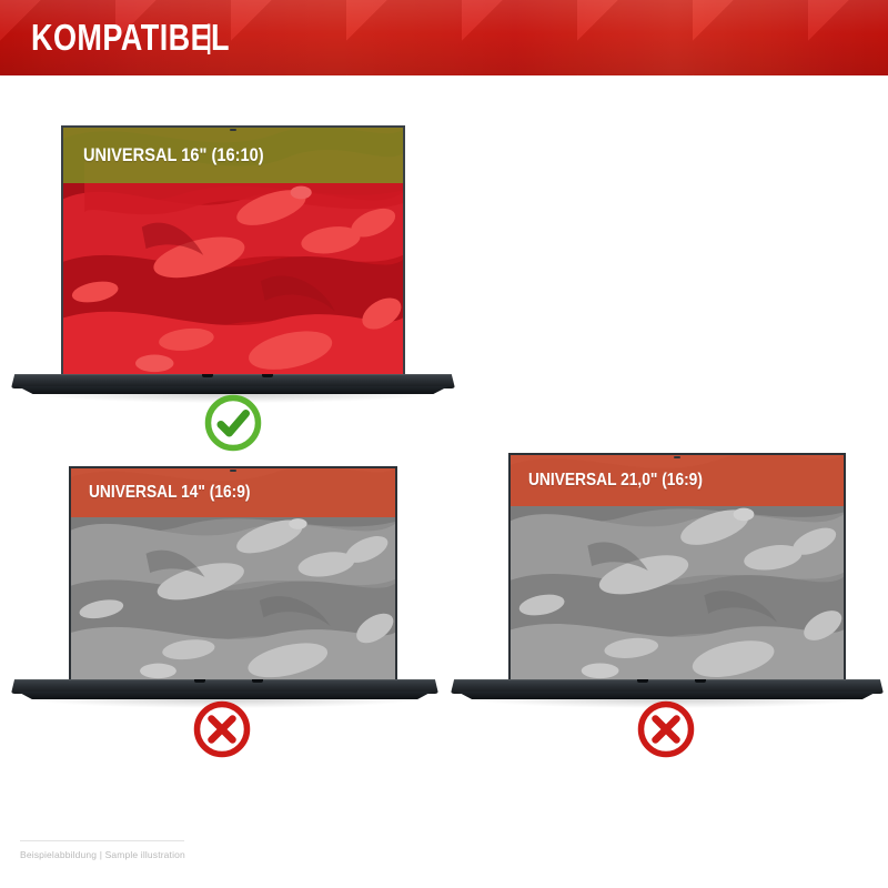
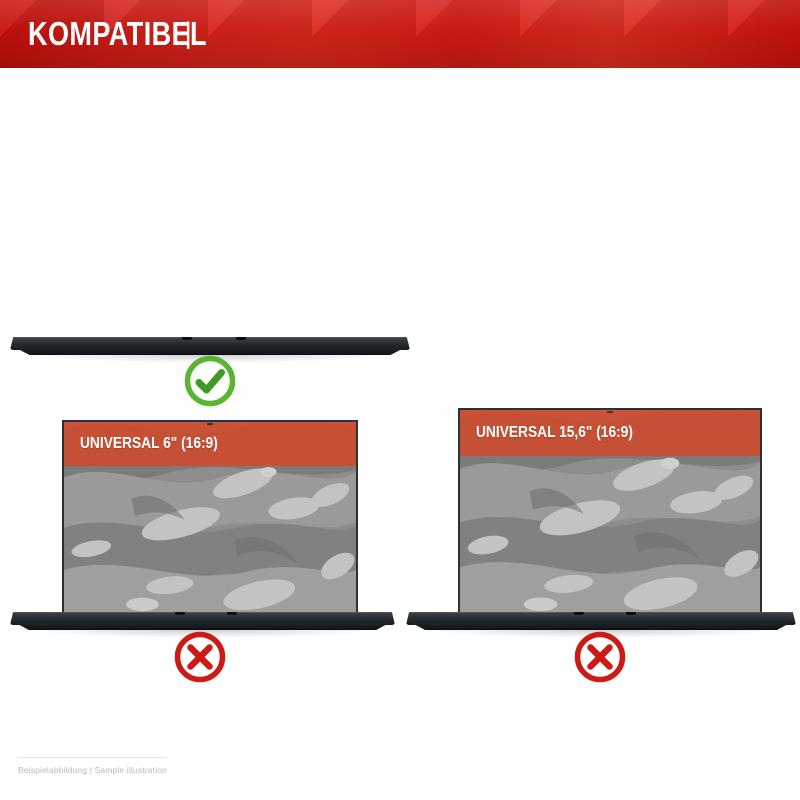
  KOMPATIBEL
  |
- UNIVERSAL 16" (16:10)
- UNIVERSAL 14" (16:9)
+ UNIVERSAL 6" (16:9)
- UNIVERSAL 21,0" (16:9)
+ UNIVERSAL 15,6" (16:9)
  Beispielabbildung | Sample illustration
